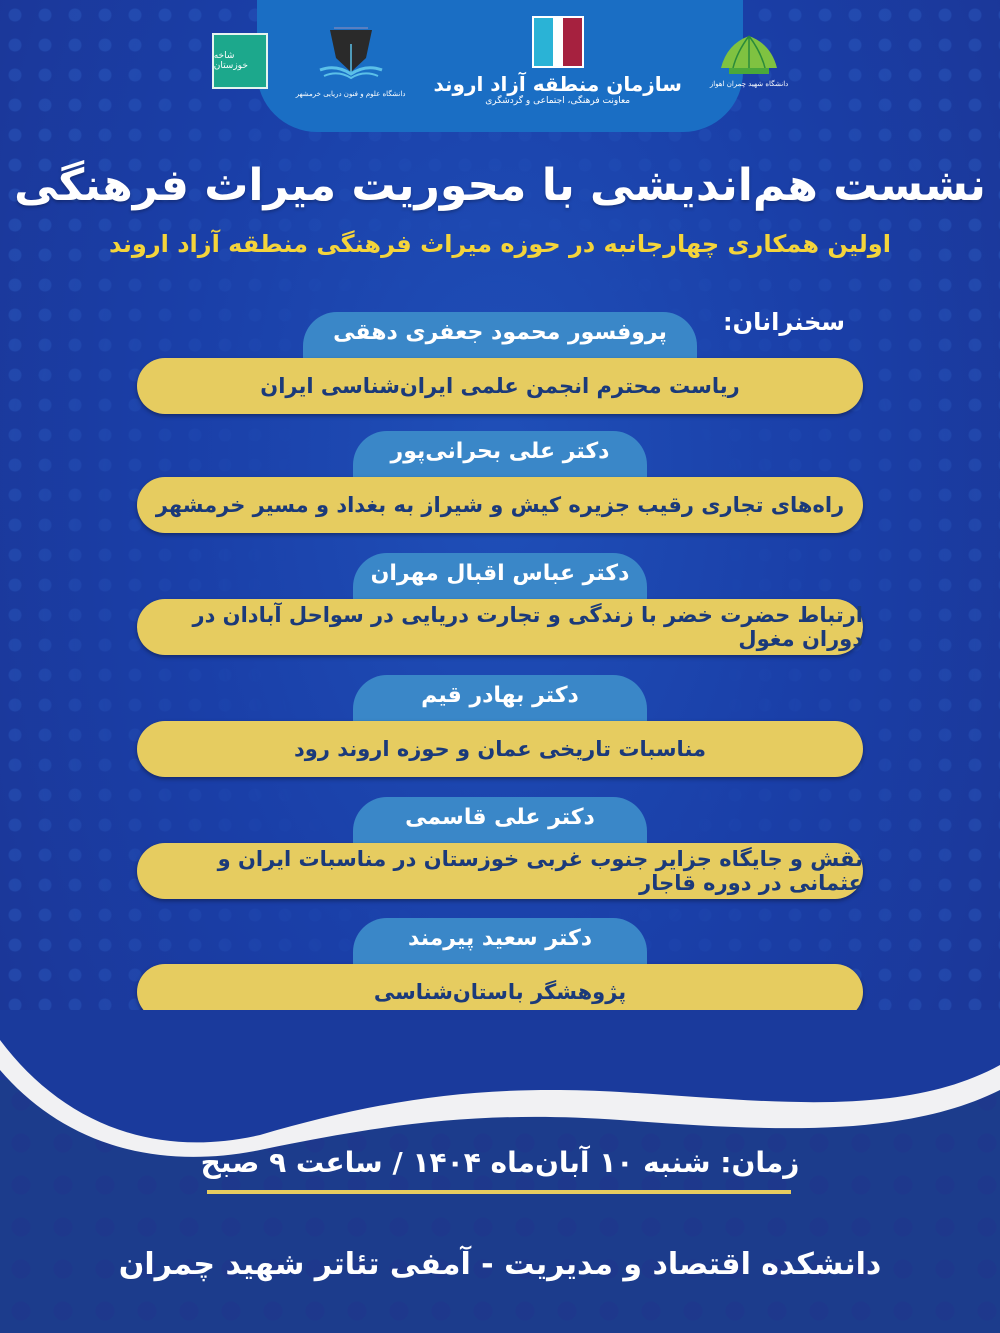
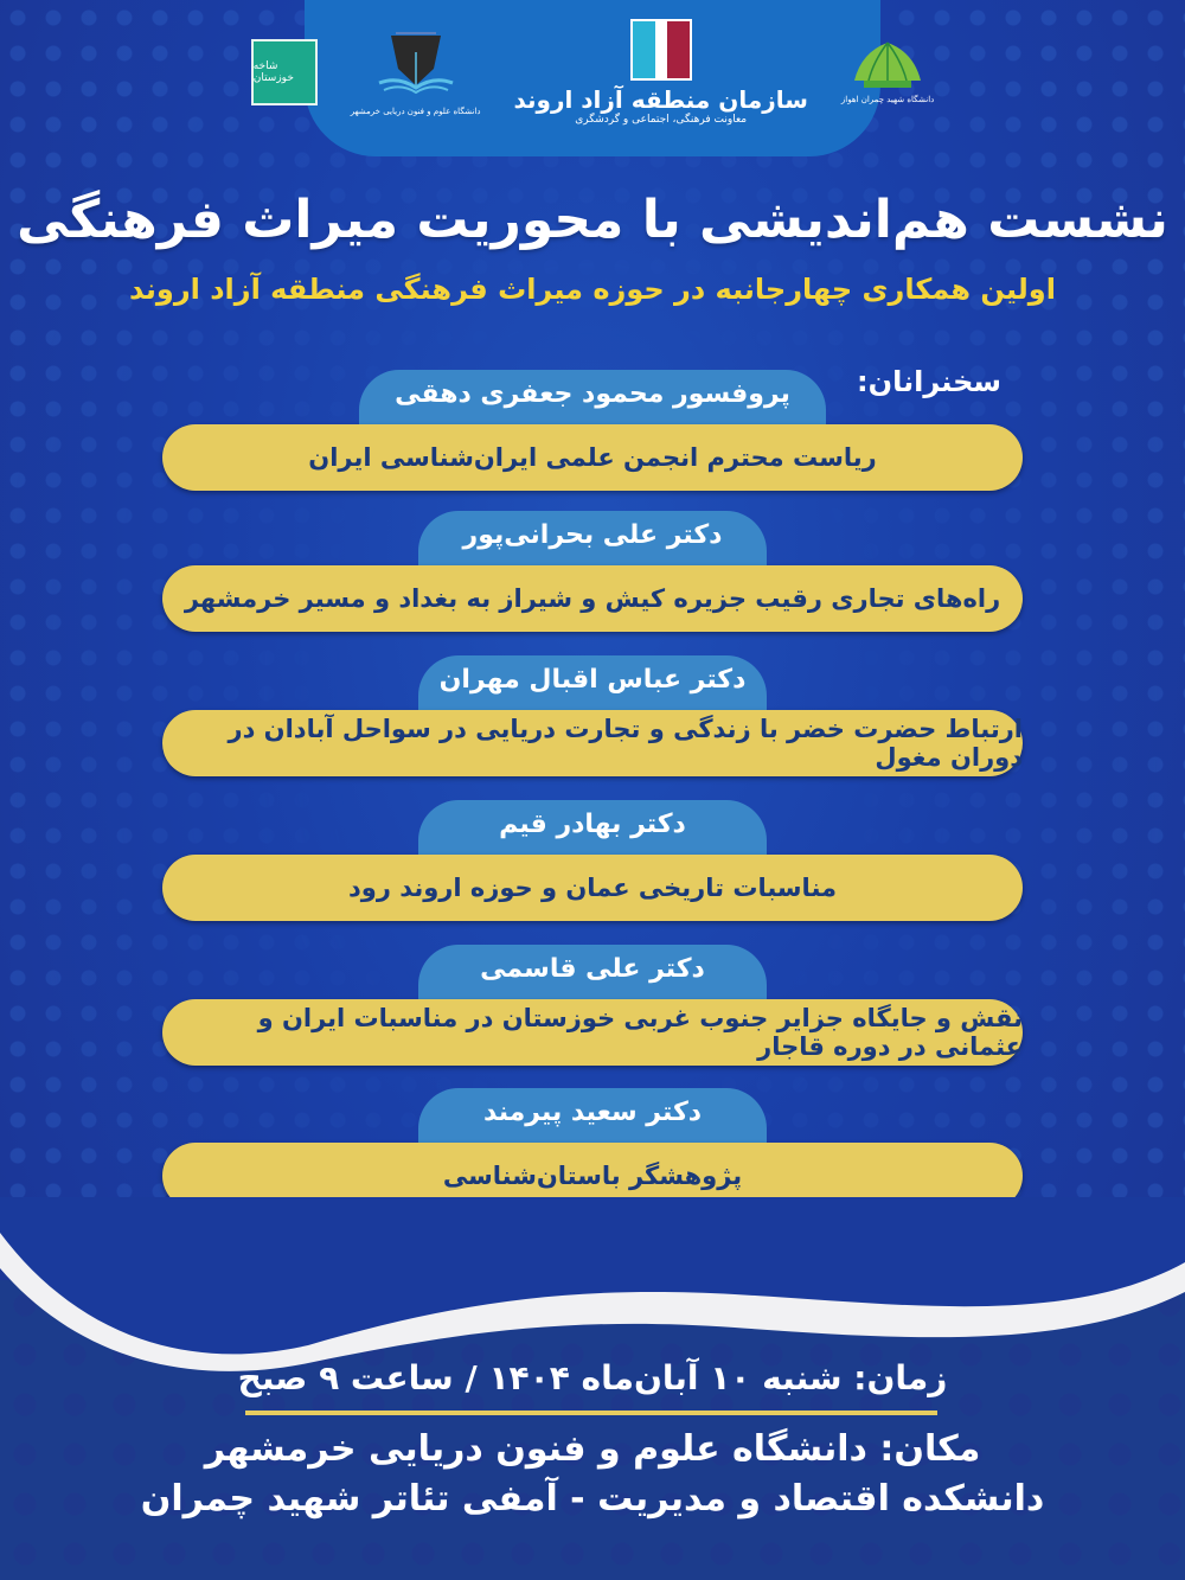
  شاخه خوزستان
  دانشگاه علوم و فنون دریایی خرمشهر
  سازمان منطقه آزاد اروند
  معاونت فرهنگی، اجتماعی و گردشگری
  دانشگاه شهید چمران اهواز
  نشست هم‌اندیشی با محوریت میراث فرهنگی
  اولین همکاری چهارجانبه در حوزه میراث فرهنگی منطقه آزاد اروند
  سخنرانان:
  پروفسور محمود جعفری دهقی
  ریاست محترم انجمن علمی ایران‌شناسی ایران
  دکتر علی بحرانیپور
  راه‌های تجاری رقیب جزیره کیش و شیراز به بغداد و مسیر خرمشهر
  دکتر عباس اقبال مهران
  ارتباط حضرت خضر با زندگی و تجارت دریایی در سواحل آبادان در دوران مغول
  دکتر بهادر قیم
  مناسبات تاریخی عمان و حوزه اروند رود
  دکتر علی قاسمی
  نقش و جایگاه جزایر جنوب غربی خوزستان در مناسبات ایران و عثمانی در دوره قاجار
  دکتر سعید پیرمند
  پژوهشگر باستان‌شناسی
  زمان: شنبه ۱۰ آبان‌ماه ۱۴۰۴ / ساعت ۹ صبح
+ مکان: دانشگاه علوم و فنون دریایی خرمشهر
  دانشکده اقتصاد و مدیریت - آمفی تئاتر شهید چمران
